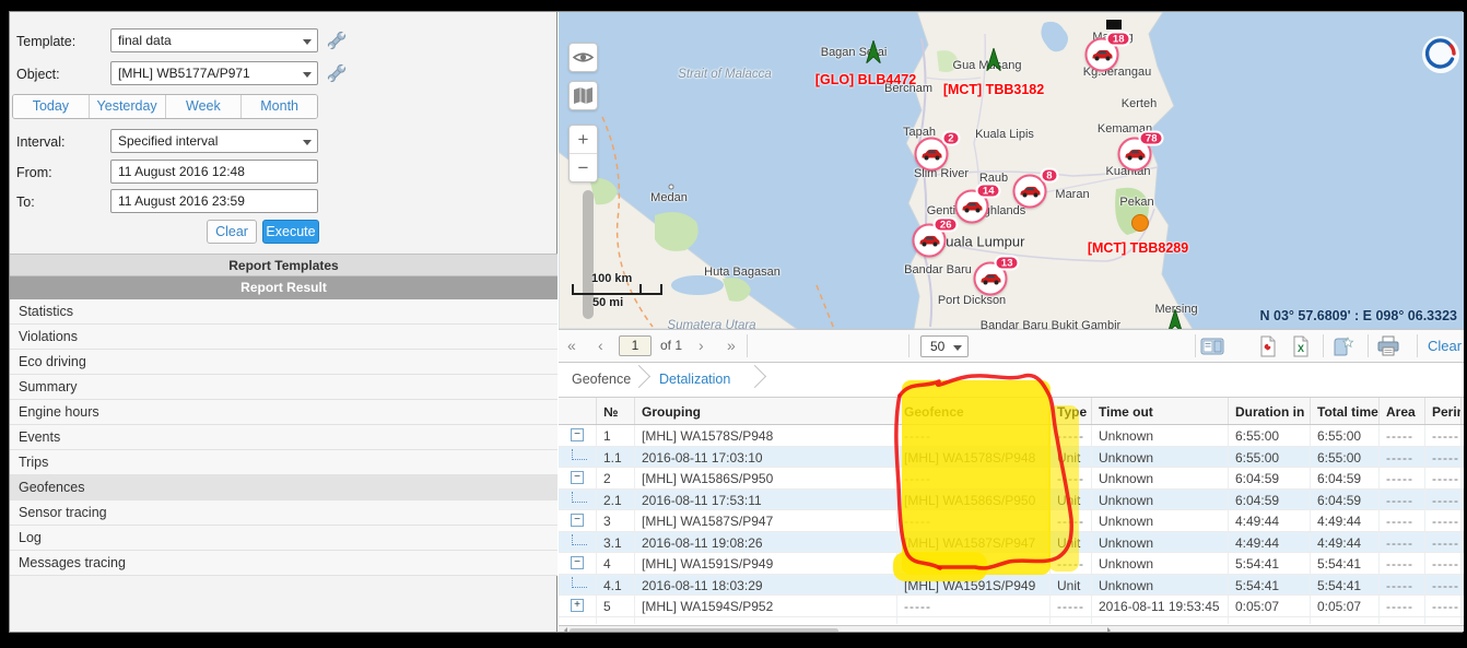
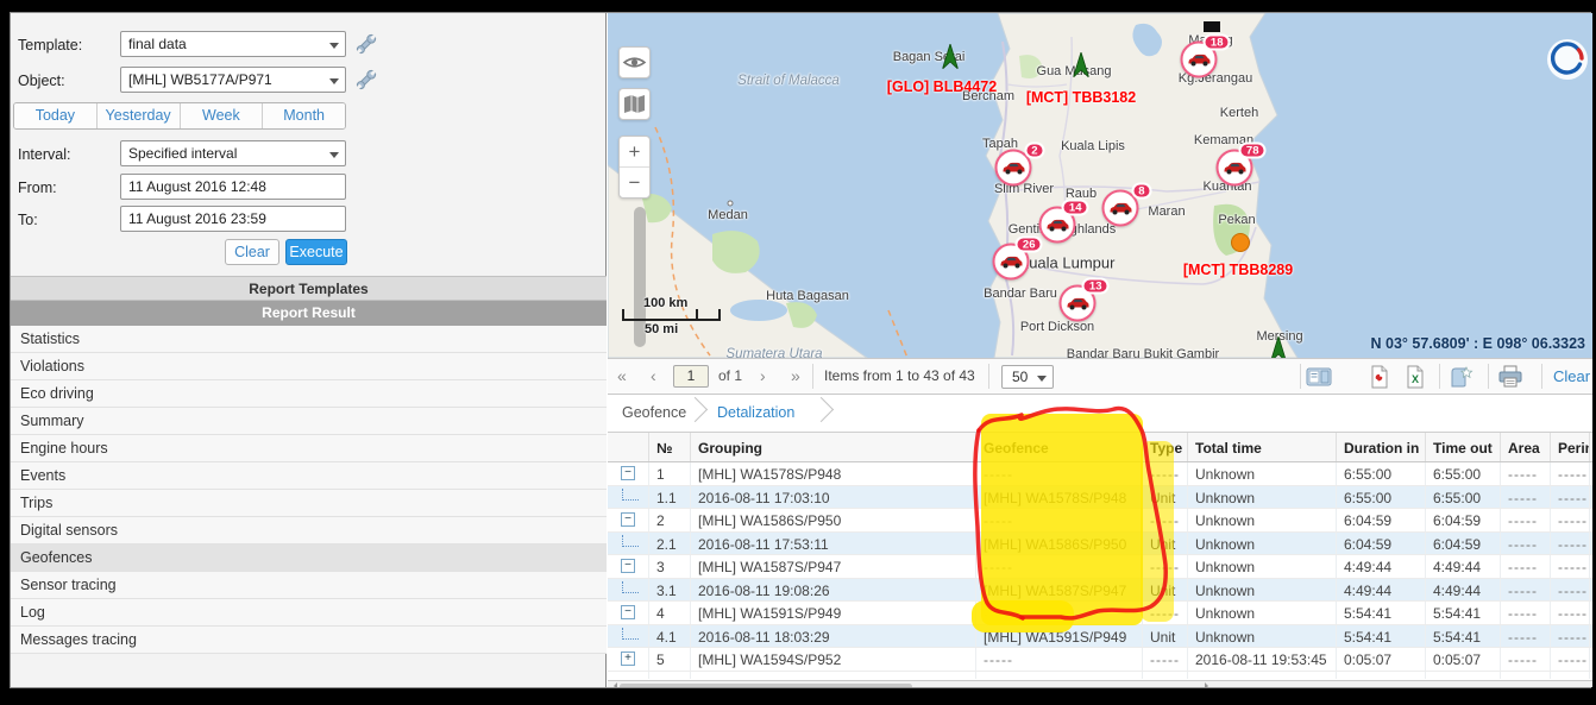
  Template:
  final data
  Object:
  [MHL] WB5177A/P971
  Today
  Yesterday
  Week
  Month
  Interval:
  Specified interval
  From:
  11 August 2016 12:48
  To:
  11 August 2016 23:59
  Clear
  Execute
  Report Templates
  Report Result
  Statistics
  Violations
  Eco driving
  Summary
  Engine hours
  Events
  Trips
+ Digital sensors
  Geofences
  Sensor tracing
  Log
  Messages tracing
  +
  −
  Strait of Malacca
  Sumatera Utara
  Bagan Sai
  Gua Mang
  Bercham
  Tapah
  Kuala Lipis
  Slim River
  Raub
  Medan
  Huta Bagasan
  Kg.Jerangau
  Kerteh
  Kemaman
  Kuantan
  Maran
  Pekan
  Mersing
  uala Lumpur
  Bandar Baru
  Port Dickson
  Bandar Baru Bukit Gambir
  [GLO] BLB4472
  [MCT] TBB3182
  [MCT] TBB8289
  2
  14
  26
  13
  8
  18
  78
  100 km
  50 mi
  N 03° 57.6809' : E 098° 06.3323
  «
  ‹
  1
  of 1
  ›
  »
+ Items from 1 to 43 of 43
  50
  X
  Clear
  Geofence
  Detalization
  №
  Grouping
  Geofence
  Type
- Time out
+ Total time
  Duration in
- Total time
+ Time out
  Area
  −
  1
  [MHL] WA1578S/P948
  -----
  Unknown
  6:55:00
  6:55:00
  -----
  -----
  1.1
  2016-08-11 17:03:10
  [MHL] WA1578S/P948
  Unit
  Unknown
  6:55:00
  6:55:00
  -----
  -----
  −
  2
  [MHL] WA1586S/P950
  -----
  Unknown
  6:04:59
  6:04:59
  -----
  -----
  2.1
  2016-08-11 17:53:11
  [MHL] WA1586S/P950
  Unit
  Unknown
  6:04:59
  6:04:59
  -----
  -----
  −
  3
  [MHL] WA1587S/P947
  -----
  Unknown
  4:49:44
  4:49:44
  -----
  -----
  3.1
  2016-08-11 19:08:26
  [MHL] WA1587S/P947
  Unit
  Unknown
  4:49:44
  4:49:44
  -----
  -----
  −
  4
  [MHL] WA1591S/P949
  -----
  Unknown
  5:54:41
  5:54:41
  -----
  -----
  4.1
  2016-08-11 18:03:29
  [MHL] WA1591S/P949
  Unit
  Unknown
  5:54:41
  5:54:41
  -----
  -----
  +
  5
  [MHL] WA1594S/P952
  -----
  -----
  2016-08-11 19:53:45
  0:05:07
  0:05:07
  -----
  -----
